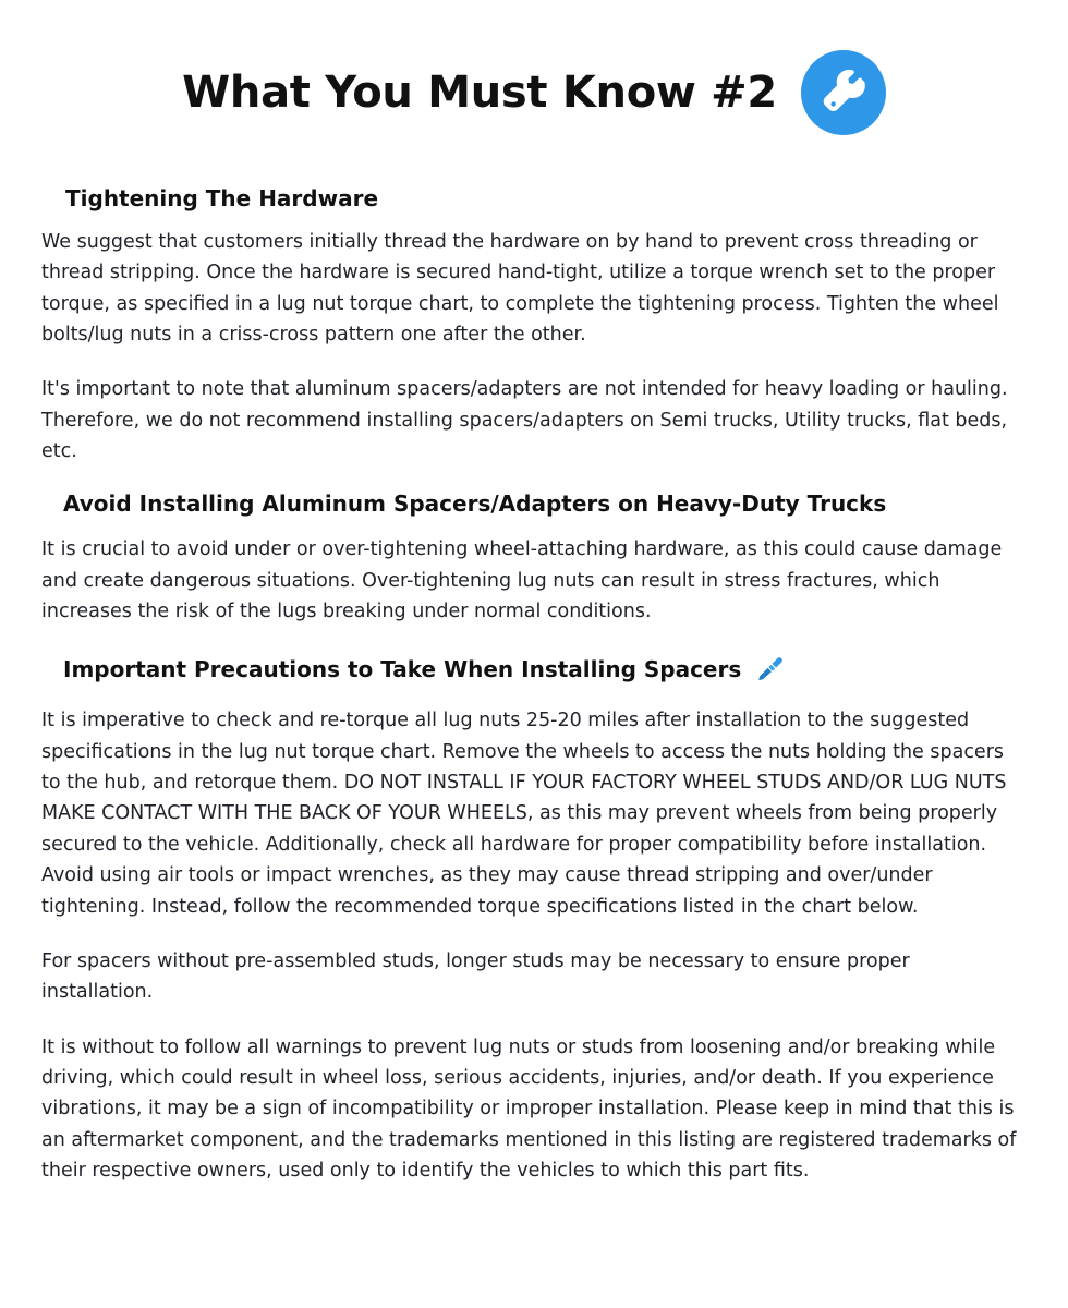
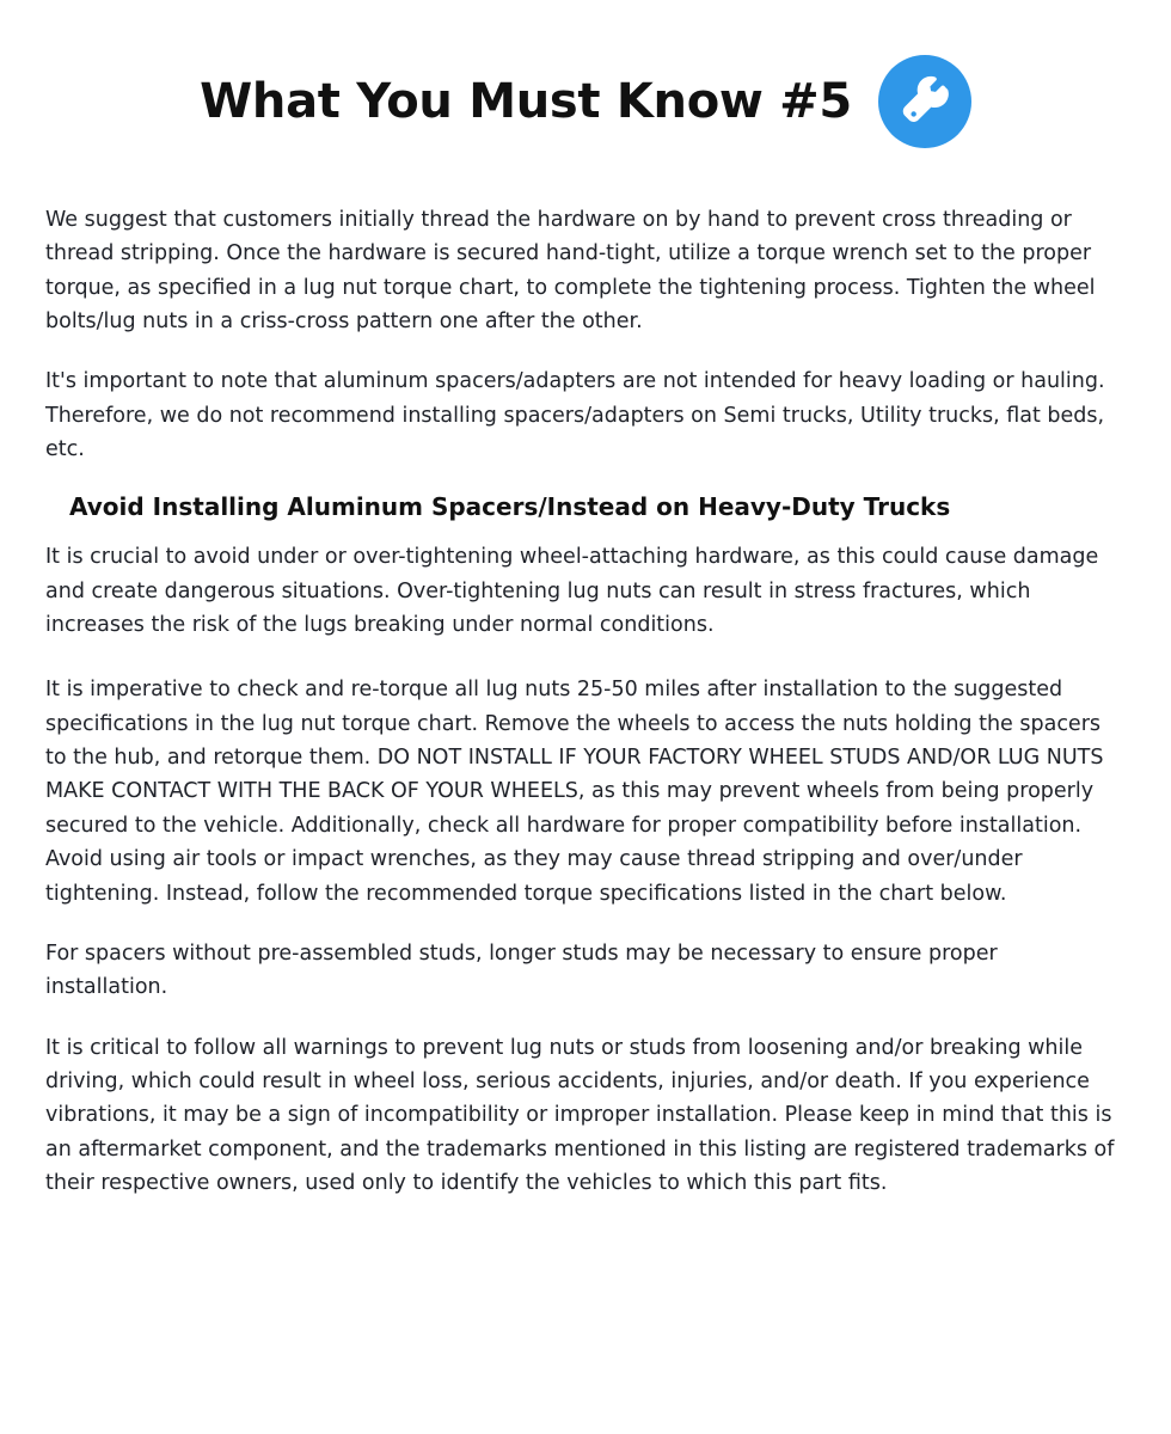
- What You Must Know #2
+ What You Must Know #5
- Tightening The Hardware
  We suggest that customers initially thread the hardware on by hand to prevent cross threading or thread stripping. Once the hardware is secured hand-tight, utilize a torque wrench set to the proper torque, as specified in a lug nut torque chart, to complete the tightening process. Tighten the wheel bolts/lug nuts in a criss-cross pattern one after the other.
  It's important to note that aluminum spacers/adapters are not intended for heavy loading or hauling. Therefore, we do not recommend installing spacers/adapters on Semi trucks, Utility trucks, flat beds, etc.
- Avoid Installing Aluminum Spacers/Adapters on Heavy-Duty Trucks
+ Avoid Installing Aluminum Spacers/Instead on Heavy-Duty Trucks
  It is crucial to avoid under or over-tightening wheel-attaching hardware, as this could cause damage and create dangerous situations. Over-tightening lug nuts can result in stress fractures, which increases the risk of the lugs breaking under normal conditions.
- Important Precautions to Take When Installing Spacers
- It is imperative to check and re-torque all lug nuts 25-20 miles after installation to the suggested specifications in the lug nut torque chart. Remove the wheels to access the nuts holding the spacers to the hub, and retorque them. DO NOT INSTALL IF YOUR FACTORY WHEEL STUDS AND/OR LUG NUTS MAKE CONTACT WITH THE BACK OF YOUR WHEELS, as this may prevent wheels from being properly secured to the vehicle. Additionally, check all hardware for proper compatibility before installation. Avoid using air tools or impact wrenches, as they may cause thread stripping and over/under tightening. Instead, follow the recommended torque specifications listed in the chart below.
+ It is imperative to check and re-torque all lug nuts 25-50 miles after installation to the suggested specifications in the lug nut torque chart. Remove the wheels to access the nuts holding the spacers to the hub, and retorque them. DO NOT INSTALL IF YOUR FACTORY WHEEL STUDS AND/OR LUG NUTS MAKE CONTACT WITH THE BACK OF YOUR WHEELS, as this may prevent wheels from being properly secured to the vehicle. Additionally, check all hardware for proper compatibility before installation. Avoid using air tools or impact wrenches, as they may cause thread stripping and over/under tightening. Instead, follow the recommended torque specifications listed in the chart below.
  For spacers without pre-assembled studs, longer studs may be necessary to ensure proper installation.
- It is without to follow all warnings to prevent lug nuts or studs from loosening and/or breaking while driving, which could result in wheel loss, serious accidents, injuries, and/or death. If you experience vibrations, it may be a sign of incompatibility or improper installation. Please keep in mind that this is an aftermarket component, and the trademarks mentioned in this listing are registered trademarks of their respective owners, used only to identify the vehicles to which this part fits.
+ It is critical to follow all warnings to prevent lug nuts or studs from loosening and/or breaking while driving, which could result in wheel loss, serious accidents, injuries, and/or death. If you experience vibrations, it may be a sign of incompatibility or improper installation. Please keep in mind that this is an aftermarket component, and the trademarks mentioned in this listing are registered trademarks of their respective owners, used only to identify the vehicles to which this part fits.
